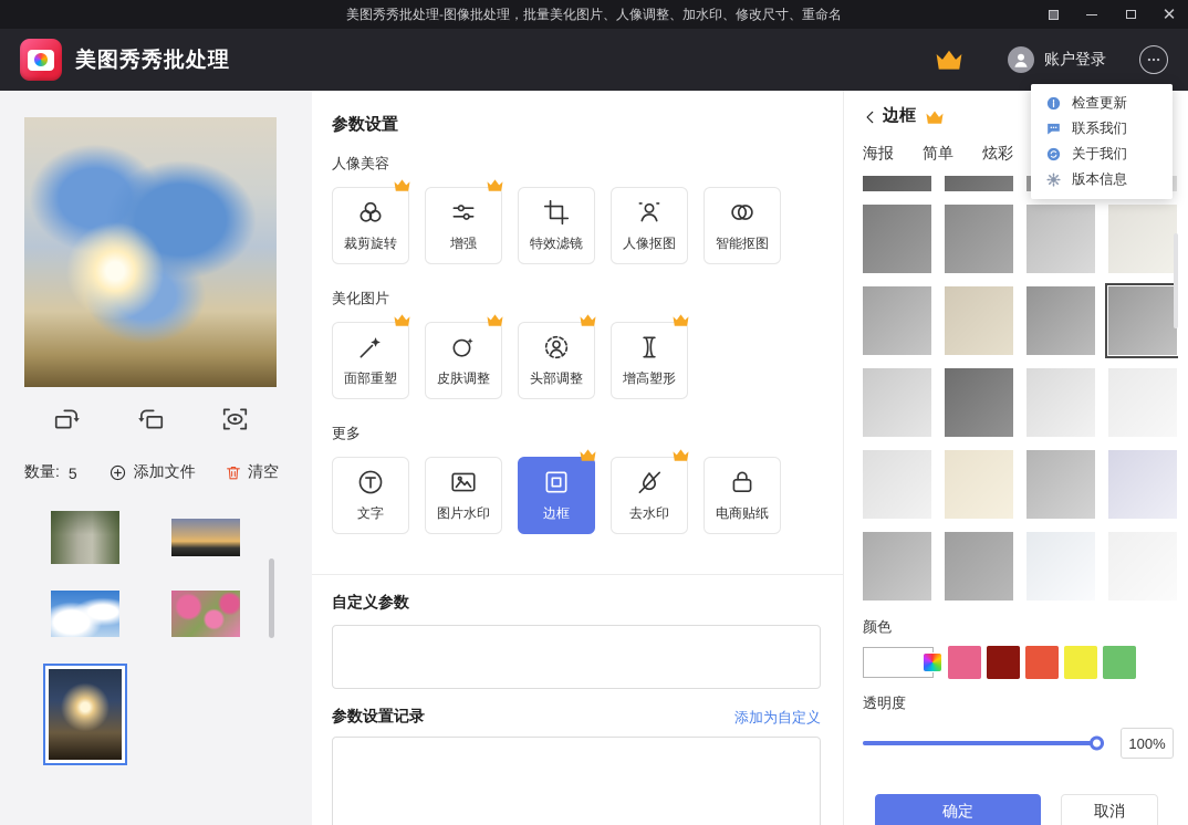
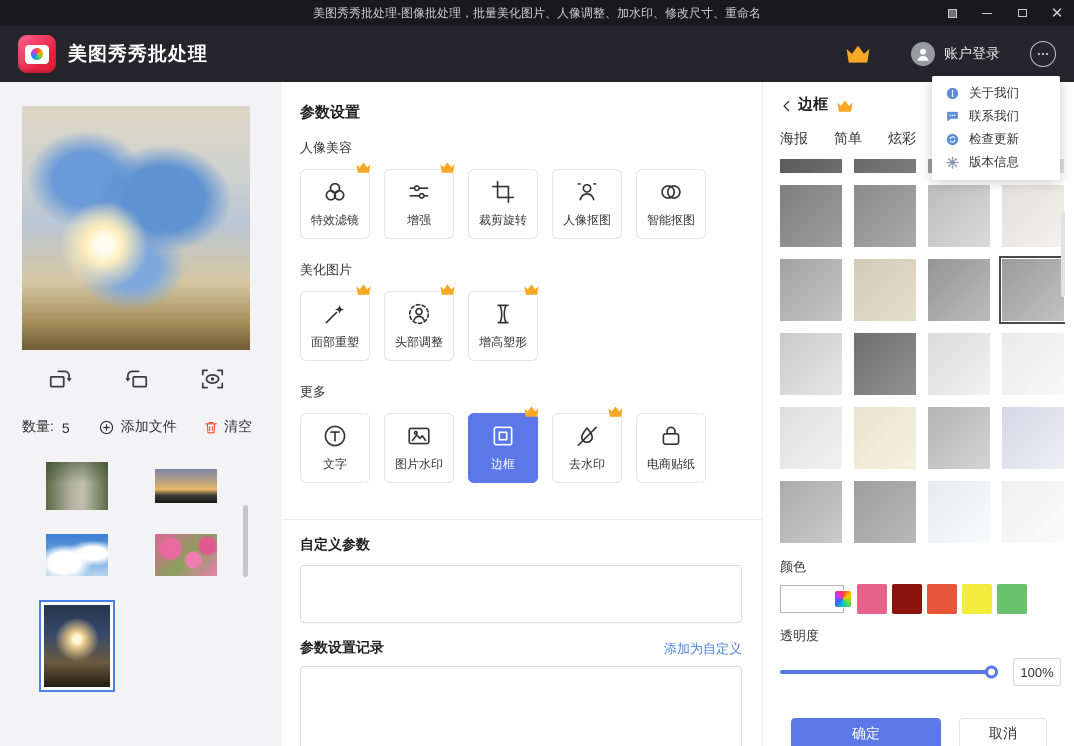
  美图秀秀批处理-图像批处理，批量美化图片、人像调整、加水印、修改尺寸、重命名
  ✕
  美图秀秀批处理
  账户登录
- 检查更新
+ 关于我们
  联系我们
- 关于我们
+ 检查更新
  版本信息
  数量:
  5
  添加文件
  清空
  参数设置
  人像美容
- 裁剪旋转
+ 特效滤镜
  增强
- 特效滤镜
+ 裁剪旋转
  人像抠图
  智能抠图
  美化图片
  面部重塑
- 皮肤调整
  头部调整
  增高塑形
  更多
  文字
  图片水印
  边框
  去水印
  电商贴纸
  自定义参数
  参数设置记录
  添加为自定义
  边框
  海报
  简单
  炫彩
  颜色
  透明度
  100%
  确定
  取消
